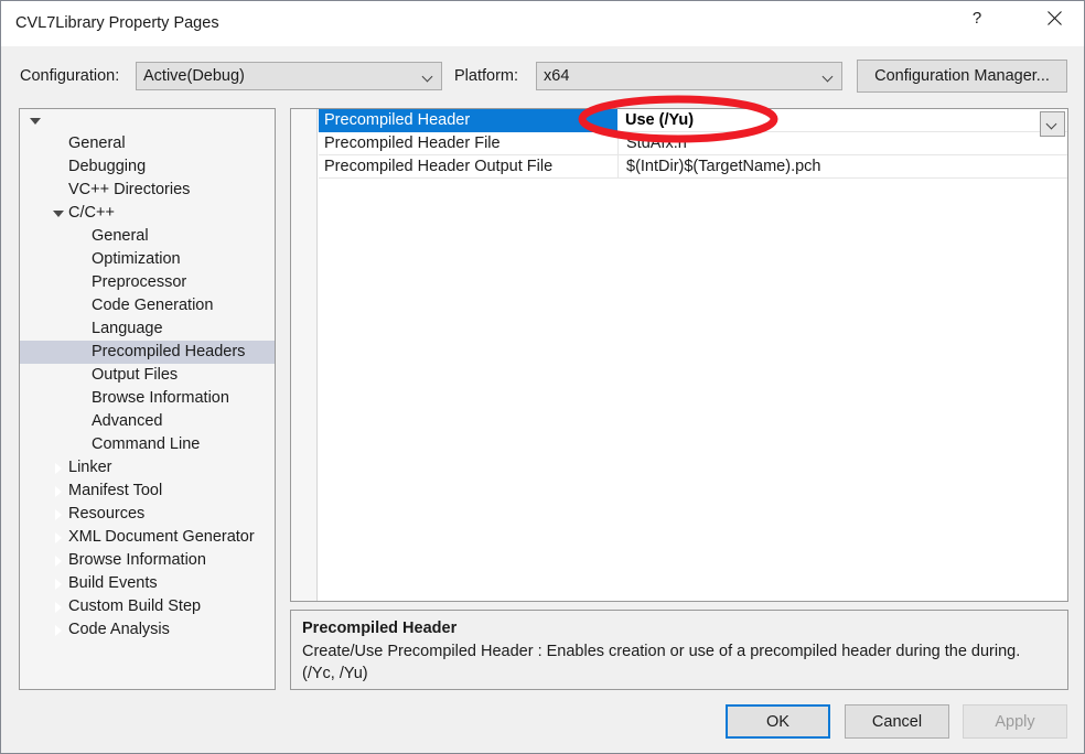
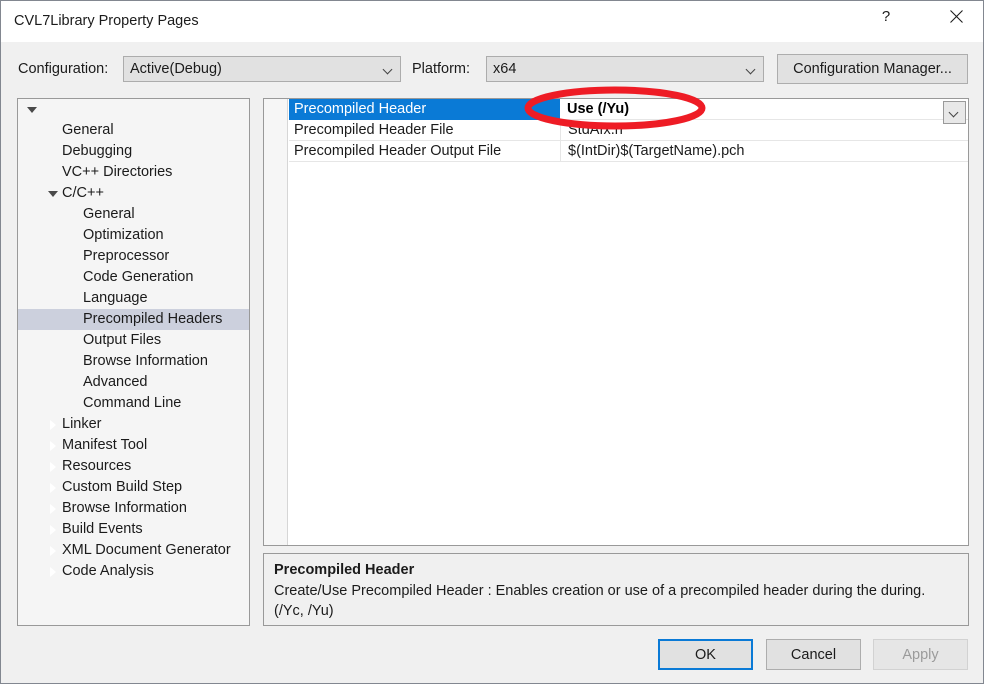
  CVL7Library Property Pages
  ?
  Configuration:
  Active(Debug)
  Platform:
  x64
  Configuration Manager...
  General
  Debugging
  VC++ Directories
  C/C++
  General
  Optimization
  Preprocessor
  Code Generation
  Language
  Precompiled Headers
  Output Files
  Browse Information
  Advanced
  Command Line
  Linker
  Manifest Tool
  Resources
- XML Document Generator
+ Custom Build Step
  Browse Information
  Build Events
- Custom Build Step
+ XML Document Generator
  Code Analysis
  Precompiled Header
  Use (/Yu)
  Precompiled Header File
  StdAfx.h
  Precompiled Header Output File
  $(IntDir)$(TargetName).pch
  Precompiled Header
  Create/Use Precompiled Header : Enables creation or use of a precompiled header during the during. (/Yc, /Yu)
  OK
  Cancel
  Apply
